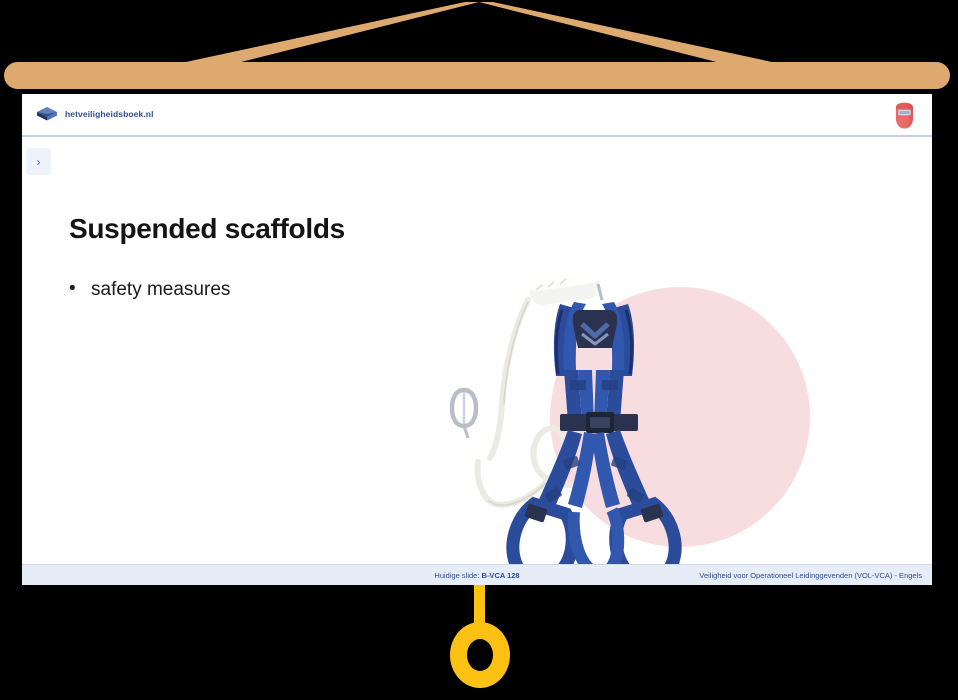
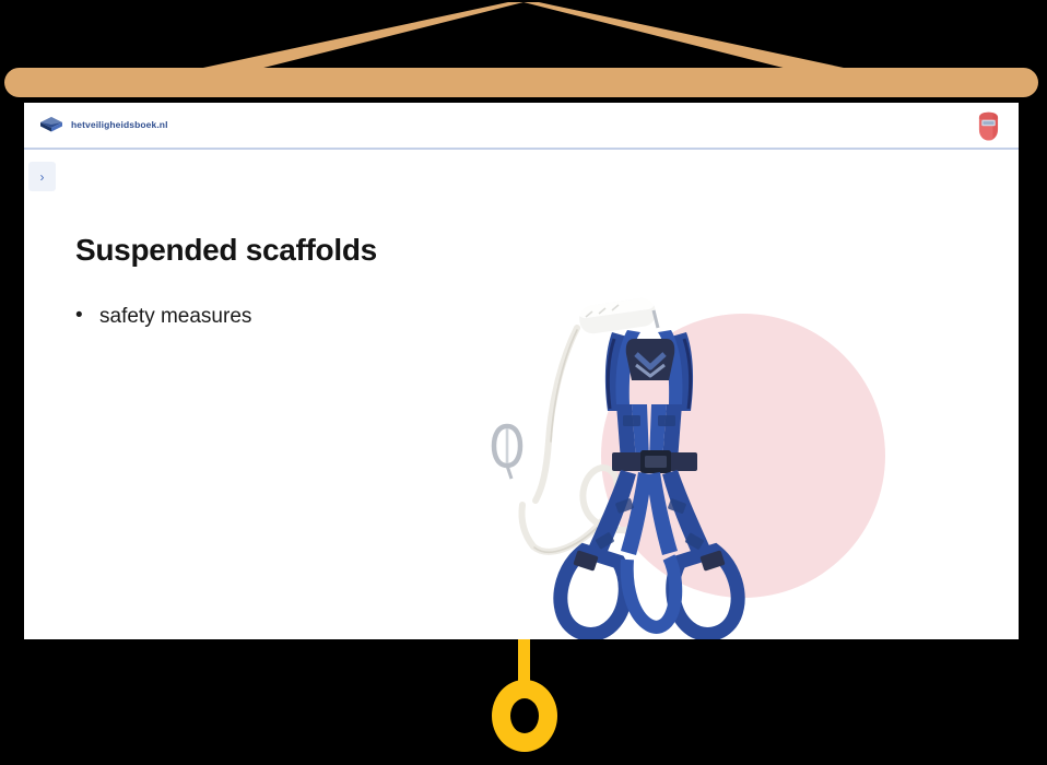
  hetveiligheidsboek.nl
  ›
  Suspended scaffolds
  safety measures
- Huidige slide: B-VCA 128
- Veiligheid voor Operationeel Leidinggevenden (VOL-VCA) - Engels
